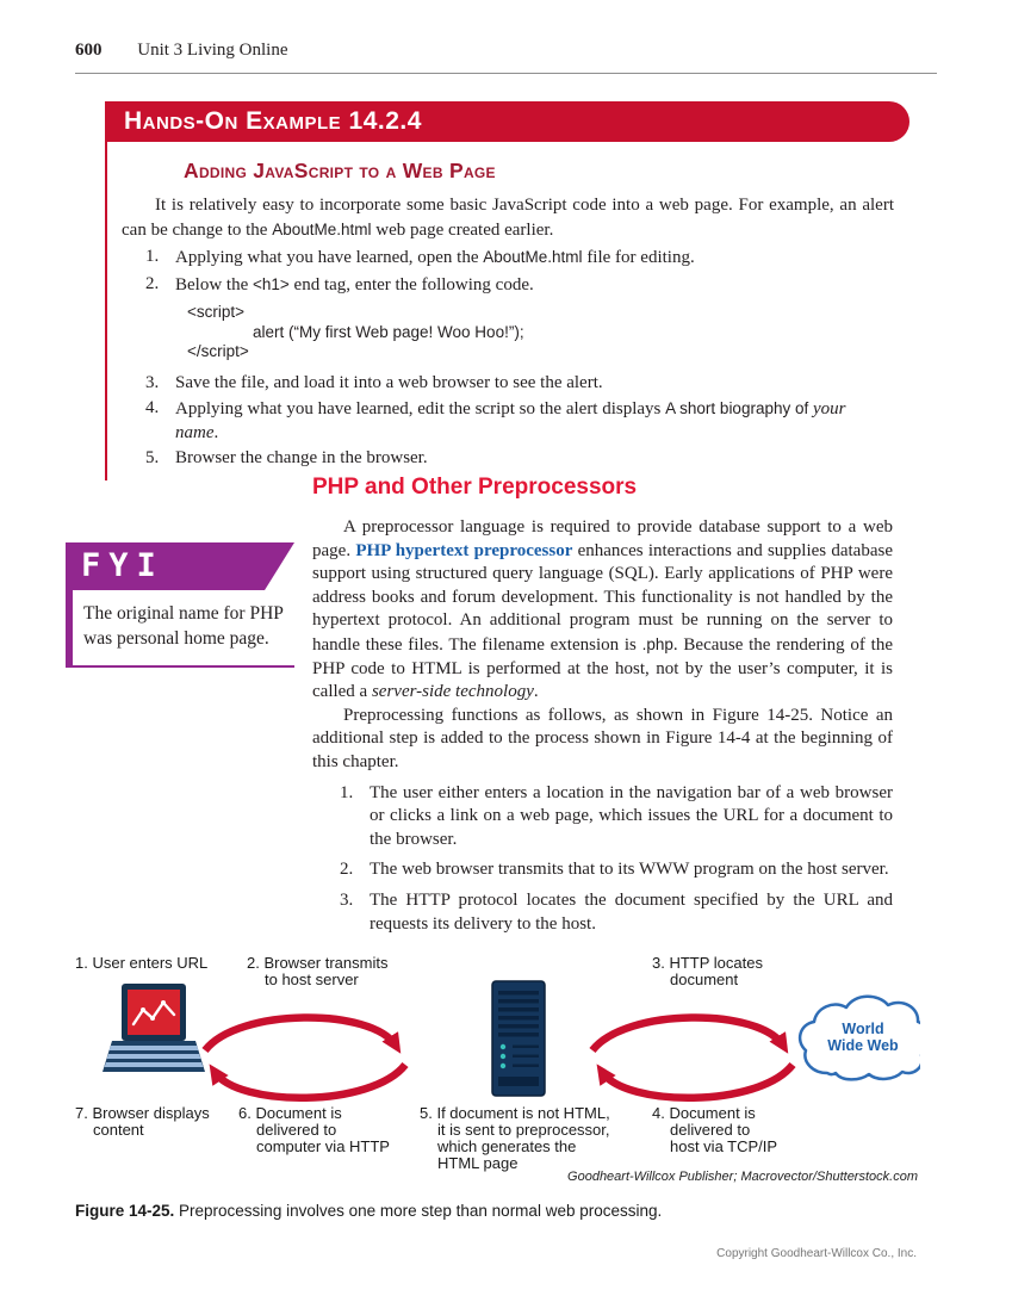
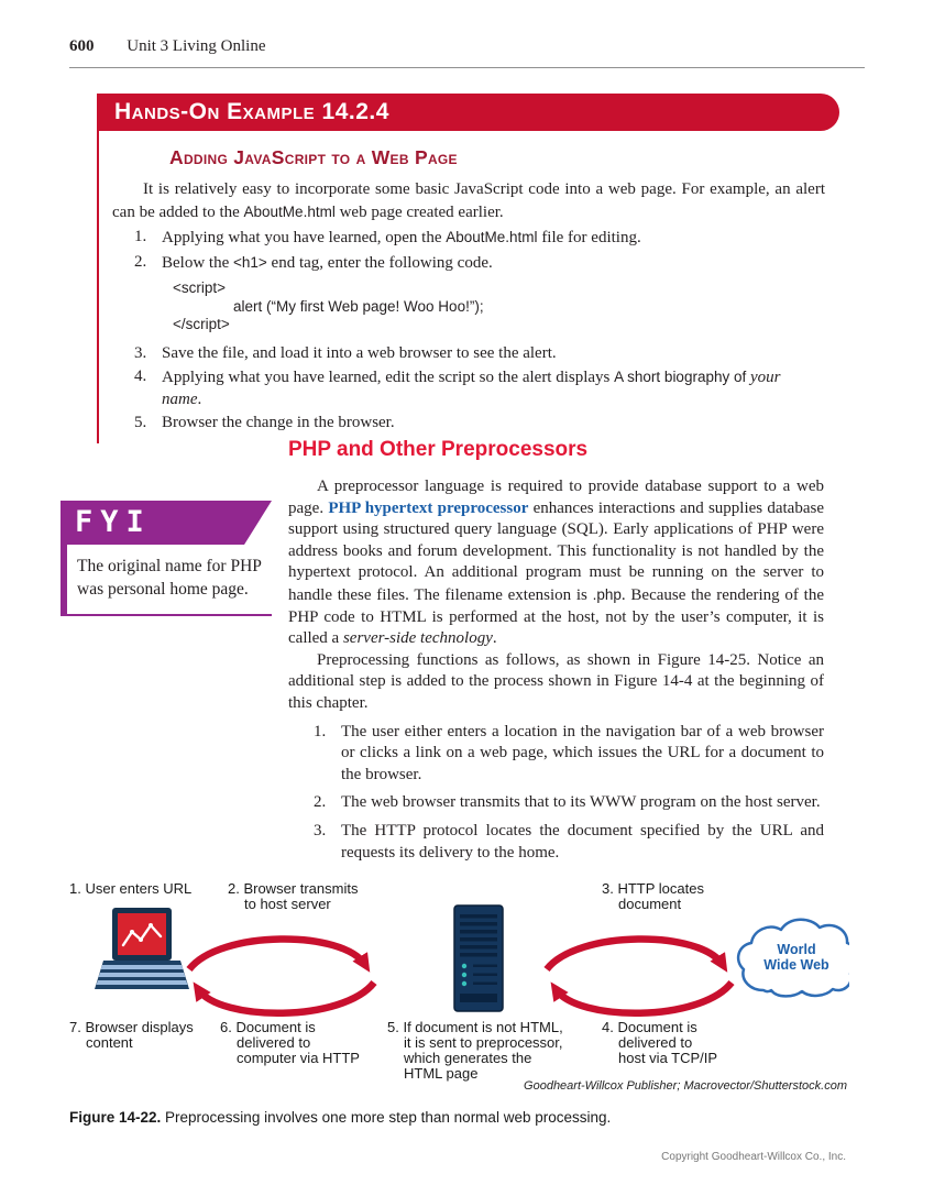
  600 Unit 3 Living Online
  Hands-On Example 14.2.4
  Adding JavaScript to a Web Page
- It is relatively easy to incorporate some basic JavaScript code into a web page. For example, an alert can be change to the AboutMe.html web page created earlier.
+ It is relatively easy to incorporate some basic JavaScript code into a web page. For example, an alert can be added to the AboutMe.html web page created earlier.
  1.
  Applying what you have learned, open the AboutMe.html file for editing.
  2.
  Below the <h1> end tag, enter the following code.
  <script>
  alert (“My first Web page! Woo Hoo!”);
  </script>
  3.
  Save the file, and load it into a web browser to see the alert.
  4.
  Applying what you have learned, edit the script so the alert displays A short biography of your name.
  5.
  Browser the change in the browser.
  FYI
  The original name for PHP was personal home page.
  PHP and Other Preprocessors
  A preprocessor language is required to provide database support to a web page. PHP hypertext preprocessor enhances interactions and supplies database support using structured query language (SQL). Early applications of PHP were address books and forum development. This functionality is not handled by the hypertext protocol. An additional program must be running on the server to handle these files. The filename extension is .php. Because the rendering of the PHP code to HTML is performed at the host, not by the user’s computer, it is called a server-side technology.
  Preprocessing functions as follows, as shown in Figure 14-25. Notice an additional step is added to the process shown in Figure 14-4 at the beginning of this chapter.
  1.
  The user either enters a location in the navigation bar of a web browser or clicks a link on a web page, which issues the URL for a document to the browser.
  2.
  The web browser transmits that to its WWW program on the host server.
  3.
- The HTTP protocol locates the document specified by the URL and requests its delivery to the host.
+ The HTTP protocol locates the document specified by the URL and requests its delivery to the home.
  1. User enters URL
  2. Browser transmits
  to host server
  3. HTTP locates
  document
  7. Browser displays
  content
  6. Document is
  delivered to
  computer via HTTP
  5. If document is not HTML,
  it is sent to preprocessor,
  which generates the
  HTML page
  4. Document is
  delivered to
  host via TCP/IP
  World
  Wide Web
  Goodheart-Willcox Publisher; Macrovector/Shutterstock.com
- Figure 14-25. Preprocessing involves one more step than normal web processing.
+ Figure 14-22. Preprocessing involves one more step than normal web processing.
  Copyright Goodheart-Willcox Co., Inc.
